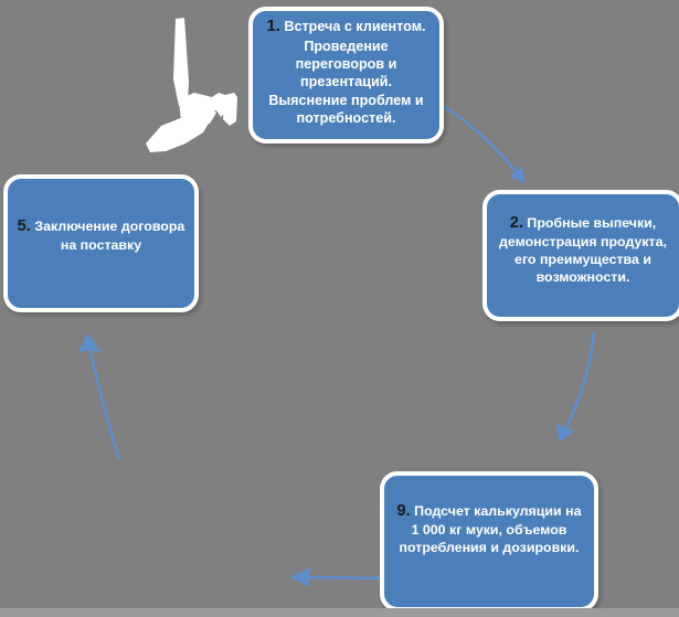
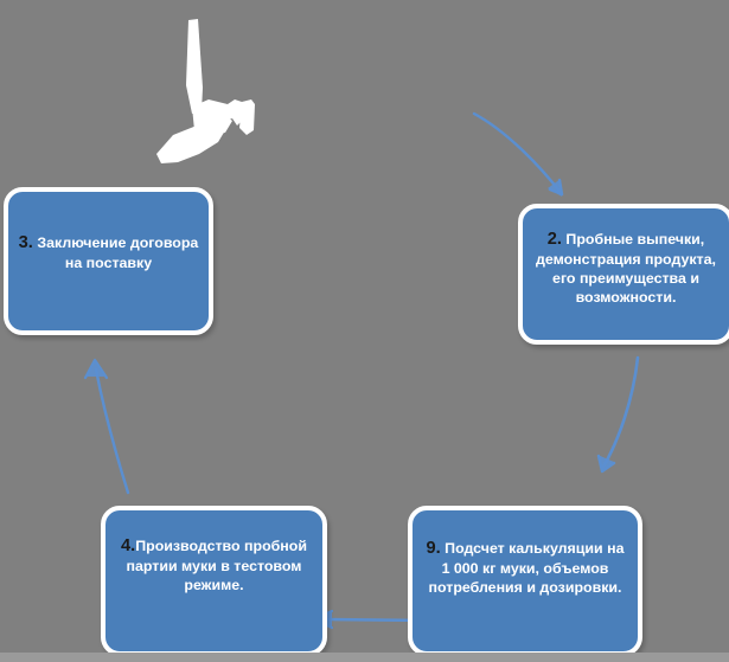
- 1. Встреча с клиентом. Проведение переговоров и презентаций. Выяснение проблем и потребностей.
  2. Пробные выпечки, демонстрация продукта, его преимущества и возможности.
  9. Подсчет калькуляции на 1 000 кг муки, объемов потребления и дозировки.
+ 4.Производство пробной партии муки в тестовом режиме.
- 5. Заключение договора на поставку
+ 3. Заключение договора на поставку
